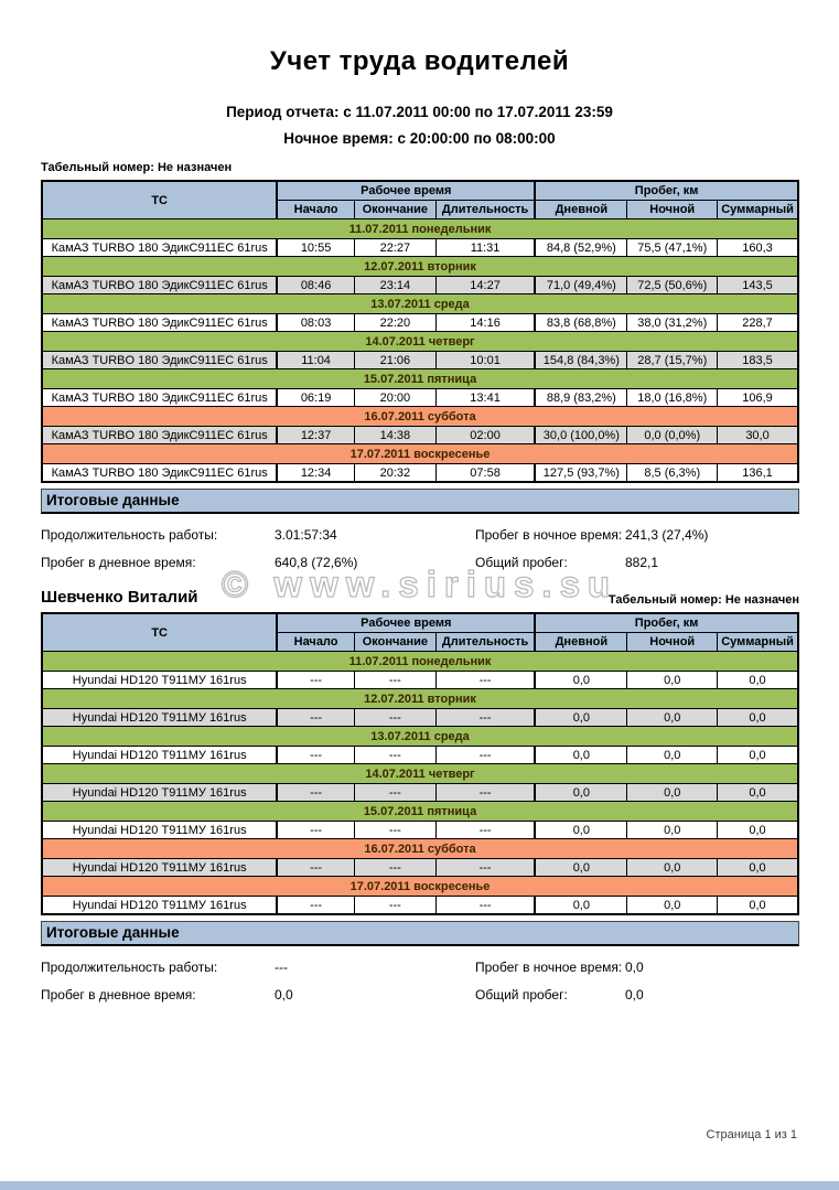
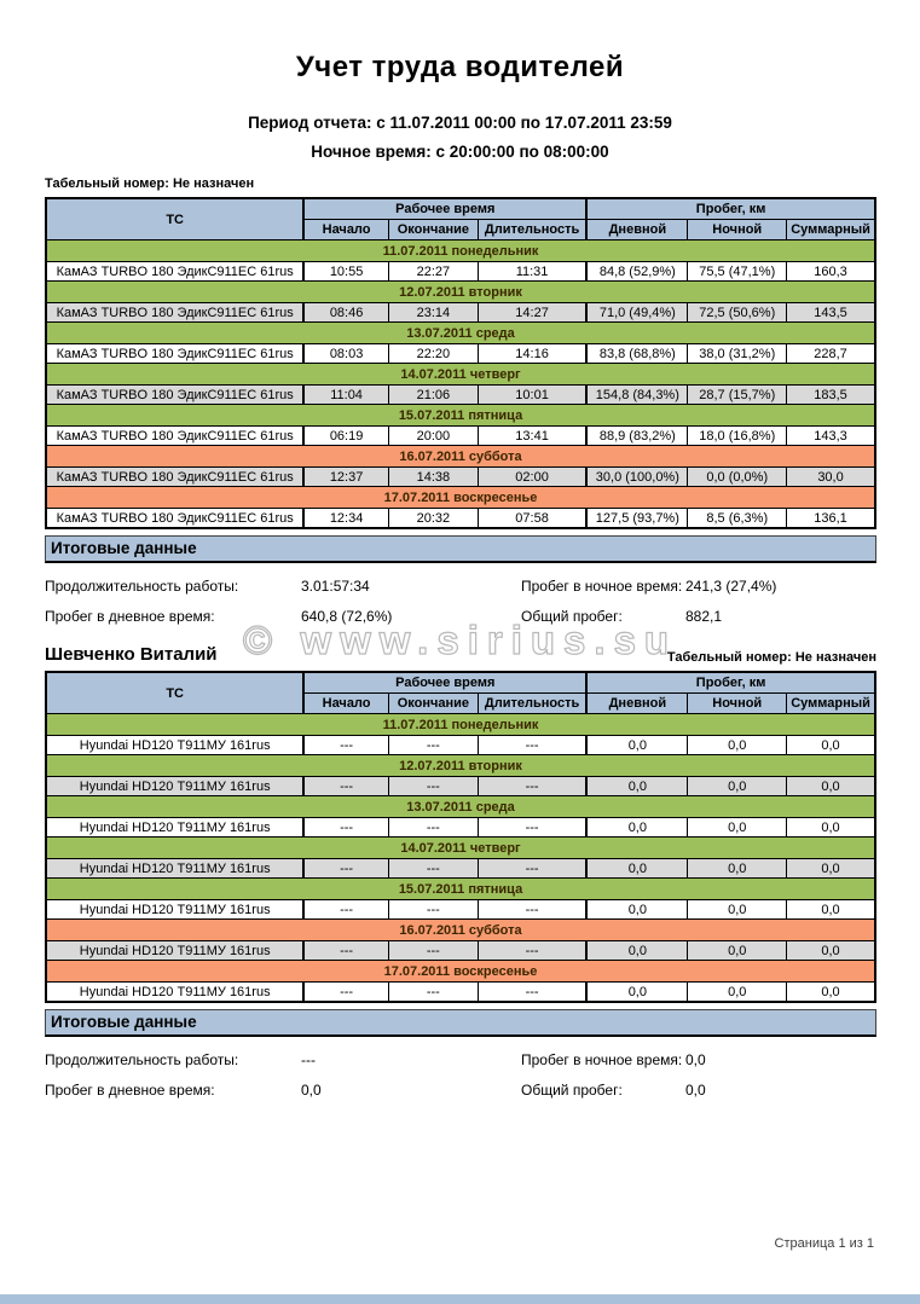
  Учет труда водителей
  Период отчета: с 11.07.2011 00:00 по 17.07.2011 23:59
  Ночное время: с 20:00:00 по 08:00:00
  Табельный номер: Не назначен
  ТС	Рабочее время	Пробег, км
  Начало	Окончание	Длительность	Дневной	Ночной	Суммарный
  11.07.2011 понедельник
  КамАЗ TURBO 180 ЭдикС911ЕС 61rus	10:55	22:27	11:31	84,8 (52,9%)	75,5 (47,1%)	160,3
  12.07.2011 вторник
  КамАЗ TURBO 180 ЭдикС911ЕС 61rus	08:46	23:14	14:27	71,0 (49,4%)	72,5 (50,6%)	143,5
  13.07.2011 среда
  КамАЗ TURBO 180 ЭдикС911ЕС 61rus	08:03	22:20	14:16	83,8 (68,8%)	38,0 (31,2%)	228,7
  14.07.2011 четверг
  КамАЗ TURBO 180 ЭдикС911ЕС 61rus	11:04	21:06	10:01	154,8 (84,3%)	28,7 (15,7%)	183,5
  15.07.2011 пятница
- КамАЗ TURBO 180 ЭдикС911ЕС 61rus	06:19	20:00	13:41	88,9 (83,2%)	18,0 (16,8%)	106,9
+ КамАЗ TURBO 180 ЭдикС911ЕС 61rus	06:19	20:00	13:41	88,9 (83,2%)	18,0 (16,8%)	143,3
  16.07.2011 суббота
  КамАЗ TURBO 180 ЭдикС911ЕС 61rus	12:37	14:38	02:00	30,0 (100,0%)	0,0 (0,0%)	30,0
  17.07.2011 воскресенье
  КамАЗ TURBO 180 ЭдикС911ЕС 61rus	12:34	20:32	07:58	127,5 (93,7%)	8,5 (6,3%)	136,1
  Итоговые данные
  Продолжительность работы:
  3.01:57:34
  Пробег в ночное время:
  241,3 (27,4%)
  Пробег в дневное время:
  640,8 (72,6%)
  Общий пробег:
  882,1
  Шевченко Виталий
  Табельный номер: Не назначен
  ТС	Рабочее время	Пробег, км
  Начало	Окончание	Длительность	Дневной	Ночной	Суммарный
  11.07.2011 понедельник
  Hyundai HD120 Т911МУ 161rus	---	---	---	0,0	0,0	0,0
  12.07.2011 вторник
  Hyundai HD120 Т911МУ 161rus	---	---	---	0,0	0,0	0,0
  13.07.2011 среда
  Hyundai HD120 Т911МУ 161rus	---	---	---	0,0	0,0	0,0
  14.07.2011 четверг
  Hyundai HD120 Т911МУ 161rus	---	---	---	0,0	0,0	0,0
  15.07.2011 пятница
  Hyundai HD120 Т911МУ 161rus	---	---	---	0,0	0,0	0,0
  16.07.2011 суббота
  Hyundai HD120 Т911МУ 161rus	---	---	---	0,0	0,0	0,0
  17.07.2011 воскресенье
  Hyundai HD120 Т911МУ 161rus	---	---	---	0,0	0,0	0,0
  Итоговые данные
  Продолжительность работы:
  ---
  Пробег в ночное время:
  0,0
  Пробег в дневное время:
  0,0
  Общий пробег:
  0,0
  © www.sirius.su
  Страница 1 из 1
